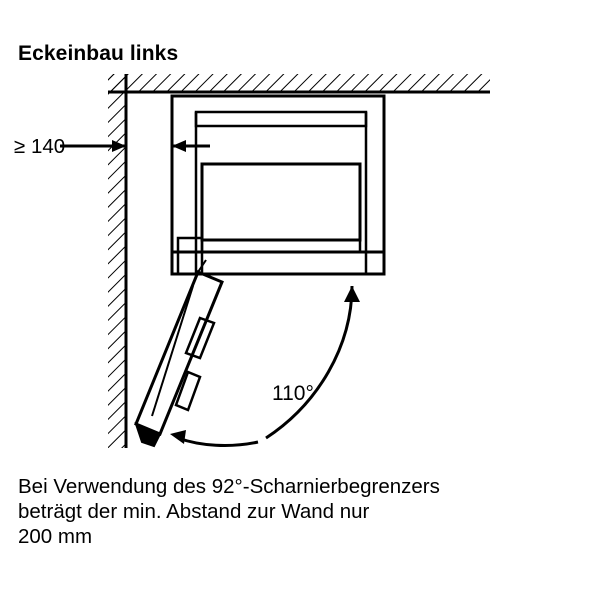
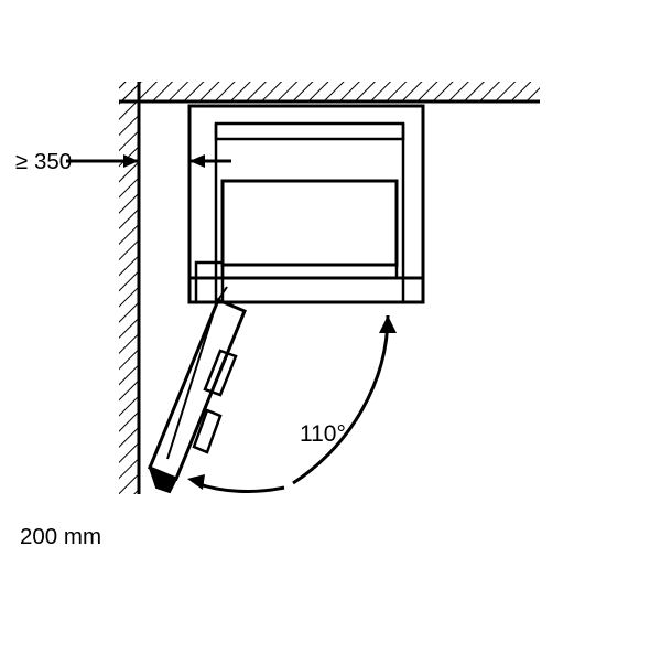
- Eckeinbau links
- ≥ 140
+ ≥ 350
  110°
- Bei Verwendung des 92°-Scharnierbegrenzers
- beträgt der min. Abstand zur Wand nur
  200 mm
